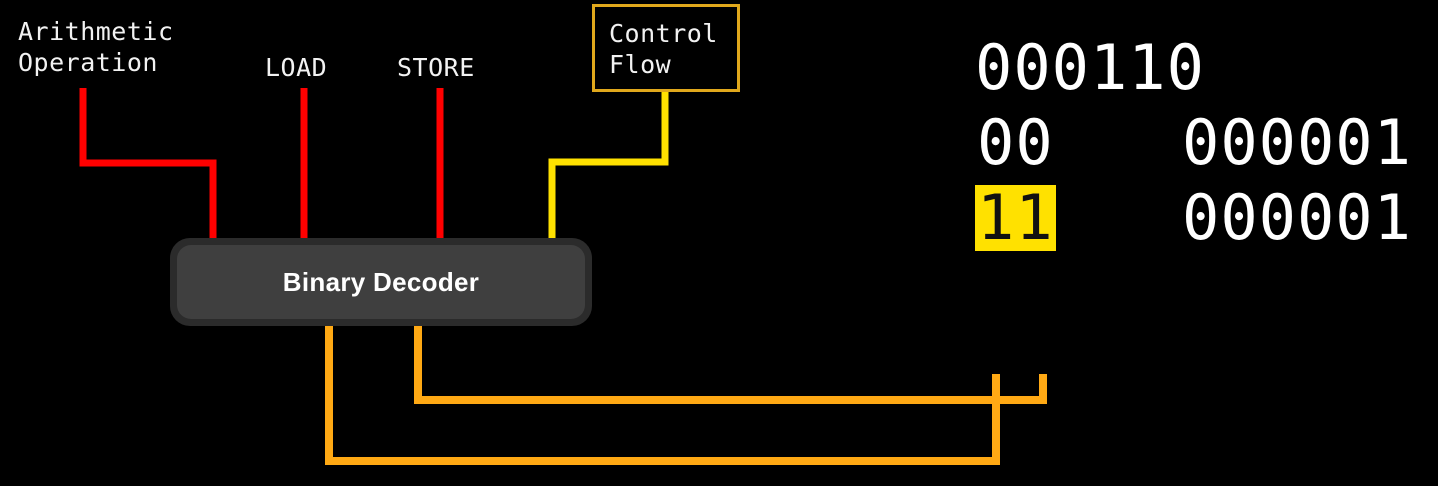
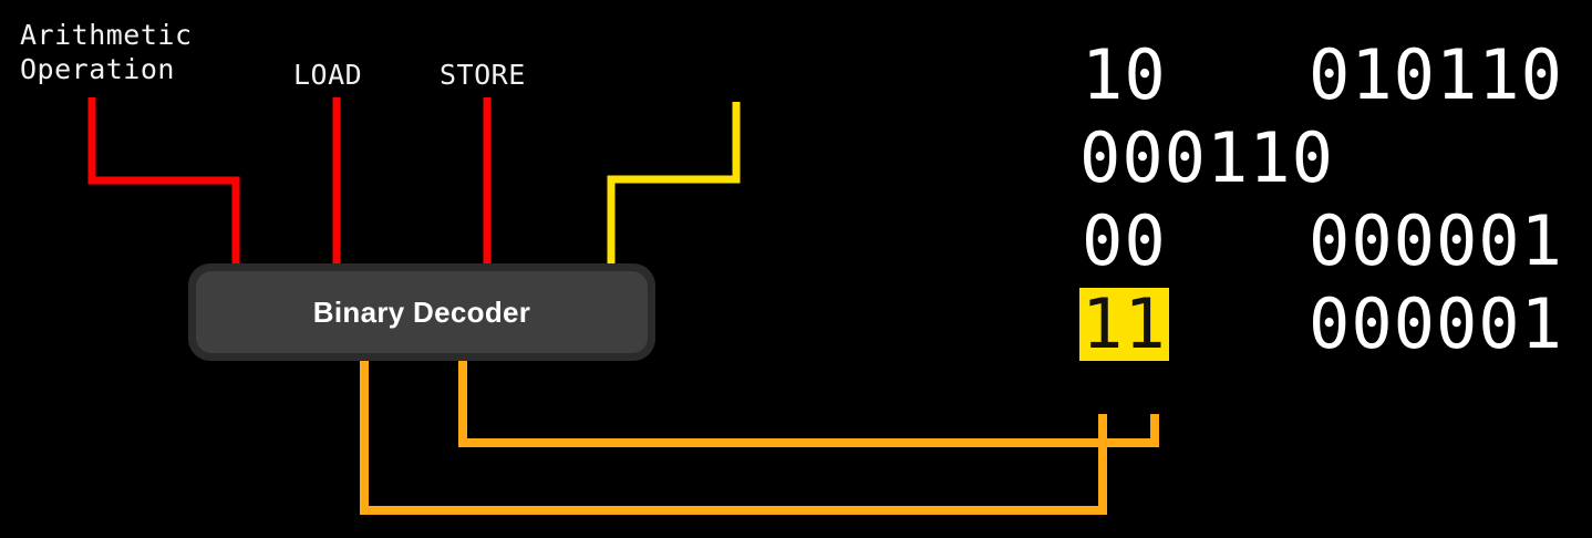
  Arithmetic
  Operation
  LOAD
  STORE
- Control
- Flow
  Binary Decoder
+ 10
+ 010110
  000110
  00
  000001
  11
  000001
